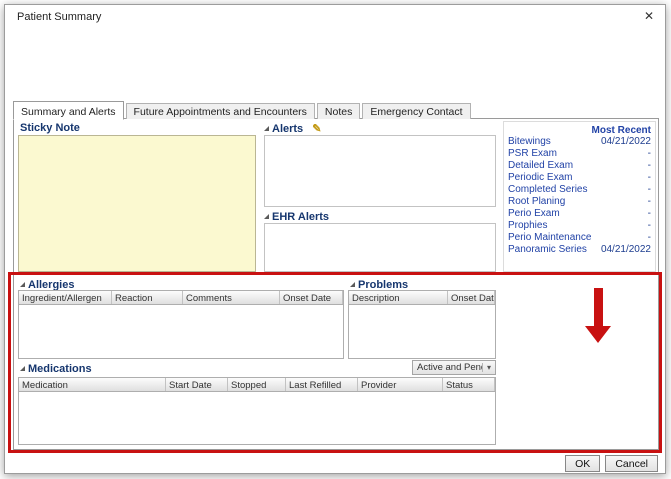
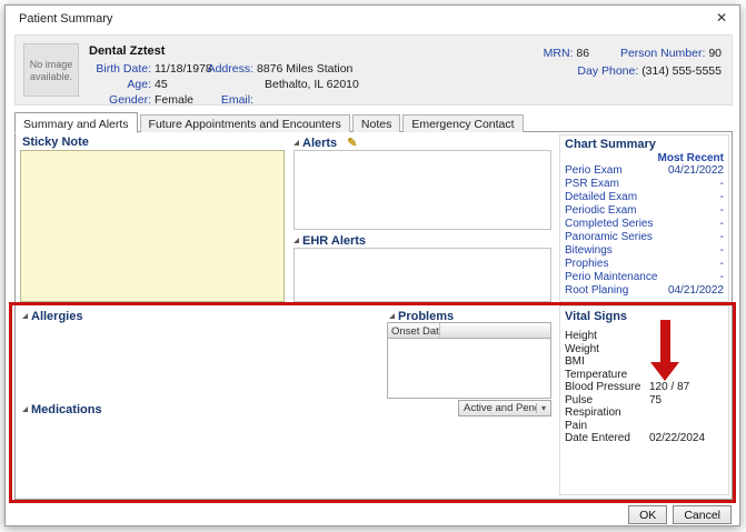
  Patient Summary
  ✕
+ No image available.
+ Dental Zztest
+ Birth Date:
+ 11/18/1978
+ Age:
+ 45
+ Gender:
+ Female
+ Address:
+ 8876 Miles Station
+ Bethalto, IL 62010
+ Email:
+ MRN: 86 Person Number: 90
+ Day Phone: (314) 555-5555
  Summary and Alerts
  Future Appointments and Encounters
  Notes
  Emergency Contact
  Sticky Note
  Alerts ✎
  EHR Alerts
+ Chart Summary
  Most Recent
- Bitewings
+ Perio Exam
  04/21/2022
  PSR Exam
  -
  Detailed Exam
  -
  Periodic Exam
  -
  Completed Series
  -
- Root Planing
+ Panoramic Series
  -
- Perio Exam
+ Bitewings
  -
  Prophies
  -
  Perio Maintenance
  -
- Panoramic Series
+ Root Planing
  04/21/2022
  Allergies
- Ingredient/Allergen
- Reaction
- Comments
- Onset Date
  Problems
- Description
  Onset Dat
+ Vital Signs
+ Height
+ Weight
+ BMI
+ Temperature
+ Blood Pressure
+ 120 / 87
+ Pulse
+ 75
+ Respiration
+ Pain
+ Date Entered
+ 02/22/2024
  Medications
  Active and Pen
  ▾
- Medication
- Start Date
- Stopped
- Last Refilled
- Provider
- Status
  OK
  Cancel
